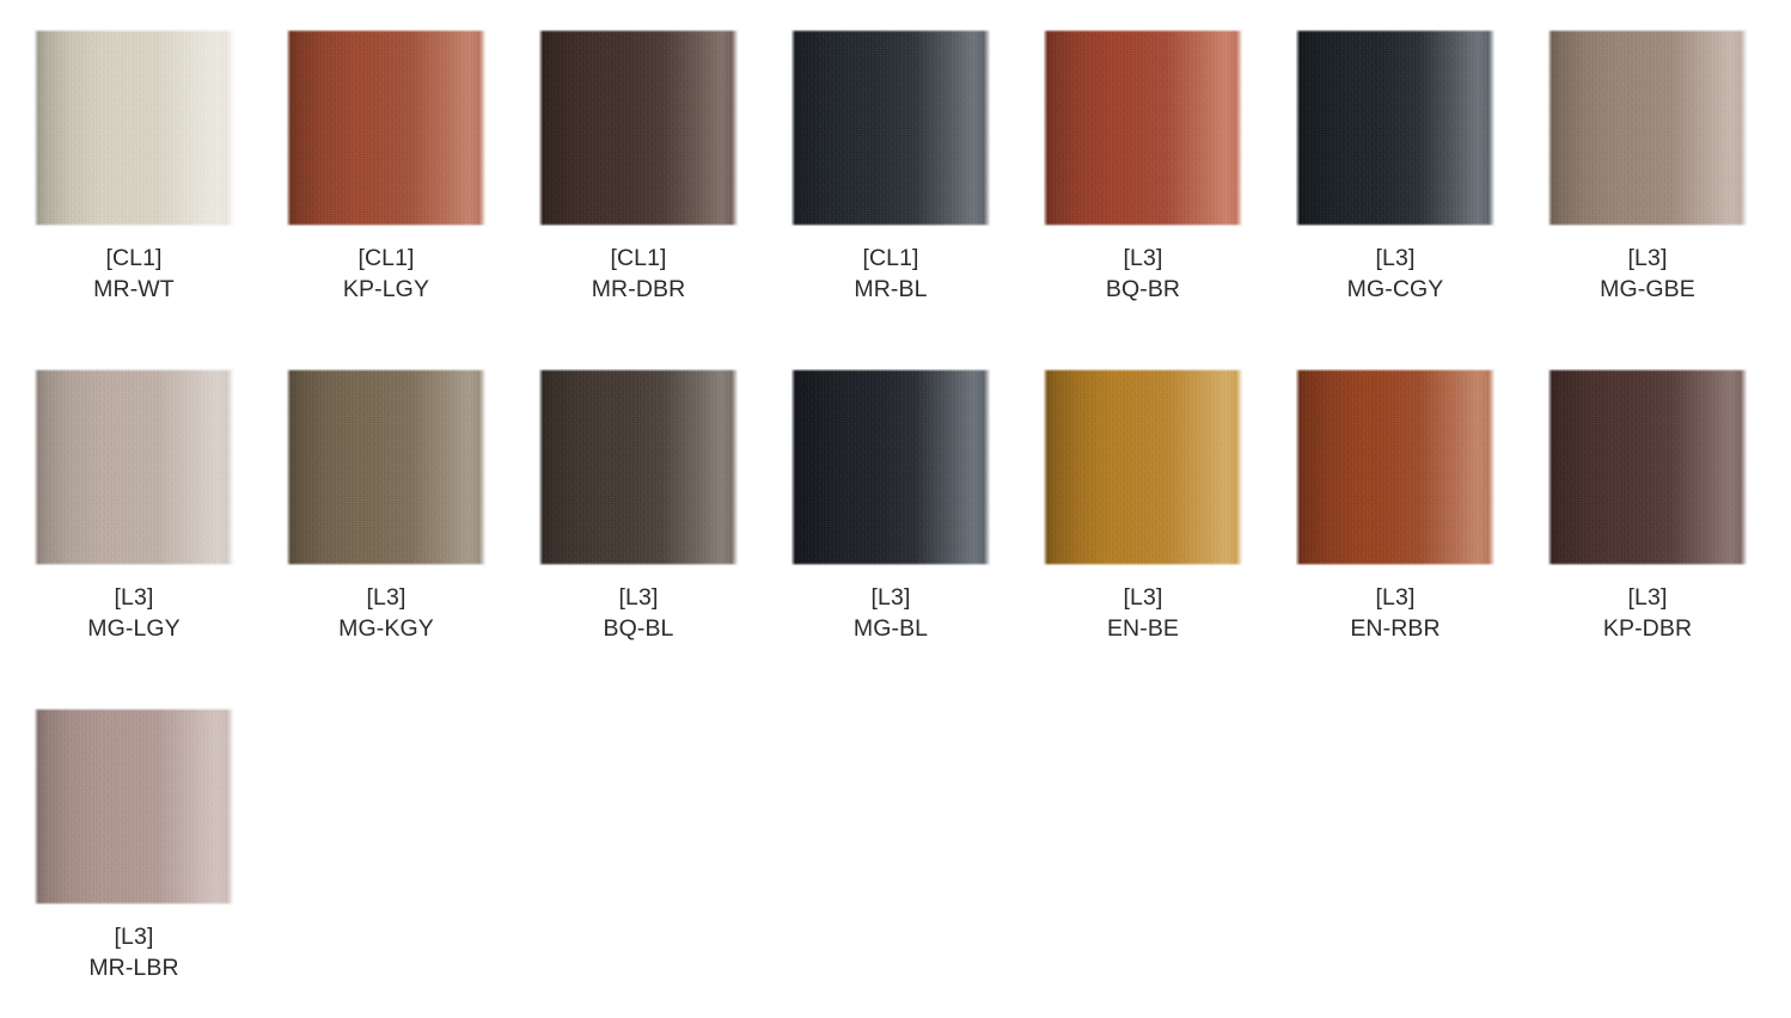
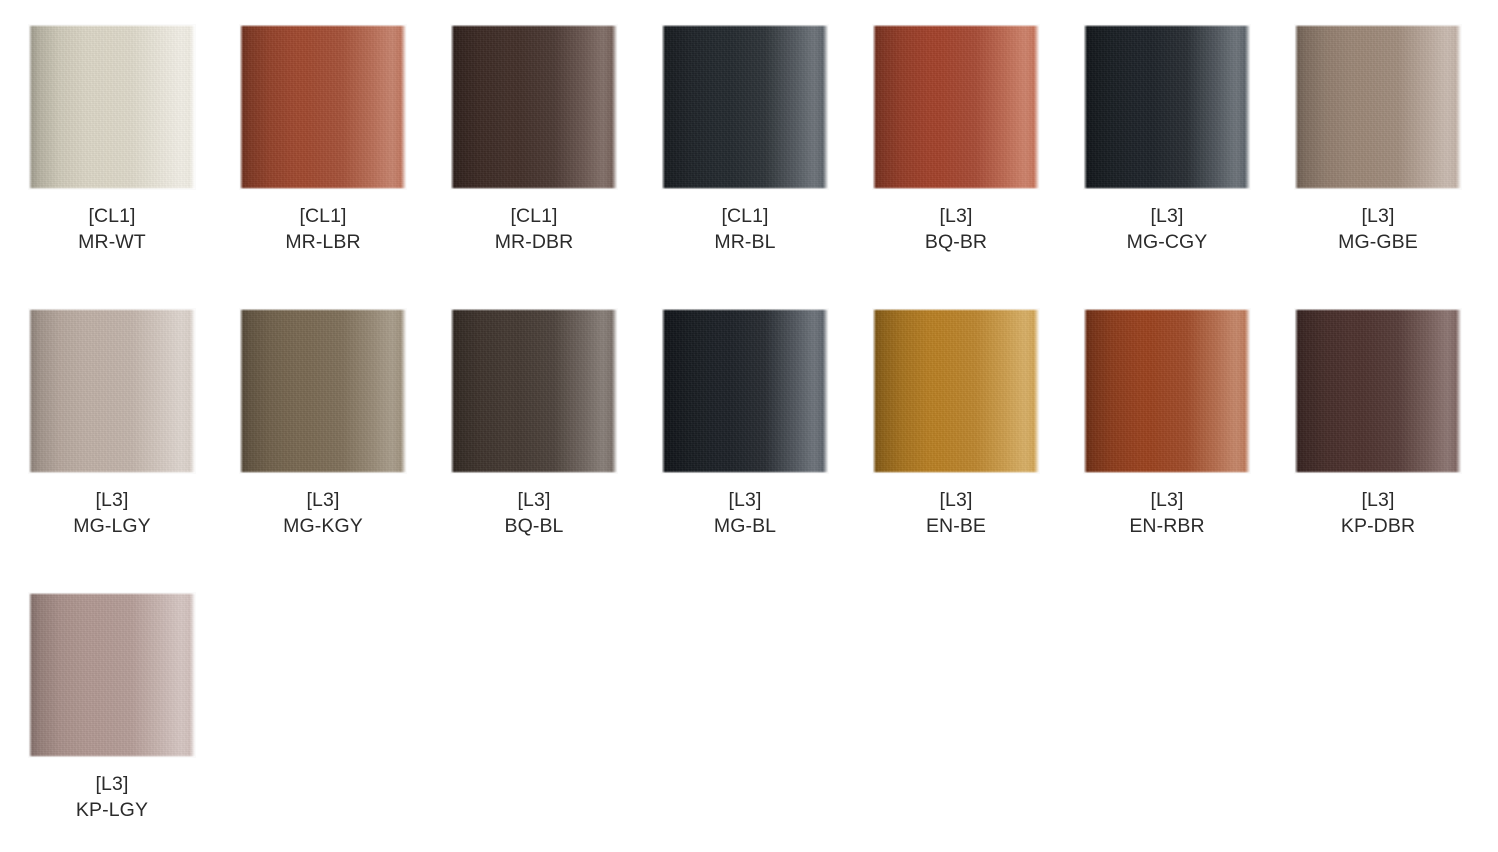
  [CL1]
  MR-WT
  [CL1]
- KP-LGY
+ MR-LBR
  [CL1]
  MR-DBR
  [CL1]
  MR-BL
  [L3]
  BQ-BR
  [L3]
  MG-CGY
  [L3]
  MG-GBE
  [L3]
  MG-LGY
  [L3]
  MG-KGY
  [L3]
  BQ-BL
  [L3]
  MG-BL
  [L3]
  EN-BE
  [L3]
  EN-RBR
  [L3]
  KP-DBR
  [L3]
- MR-LBR
+ KP-LGY
